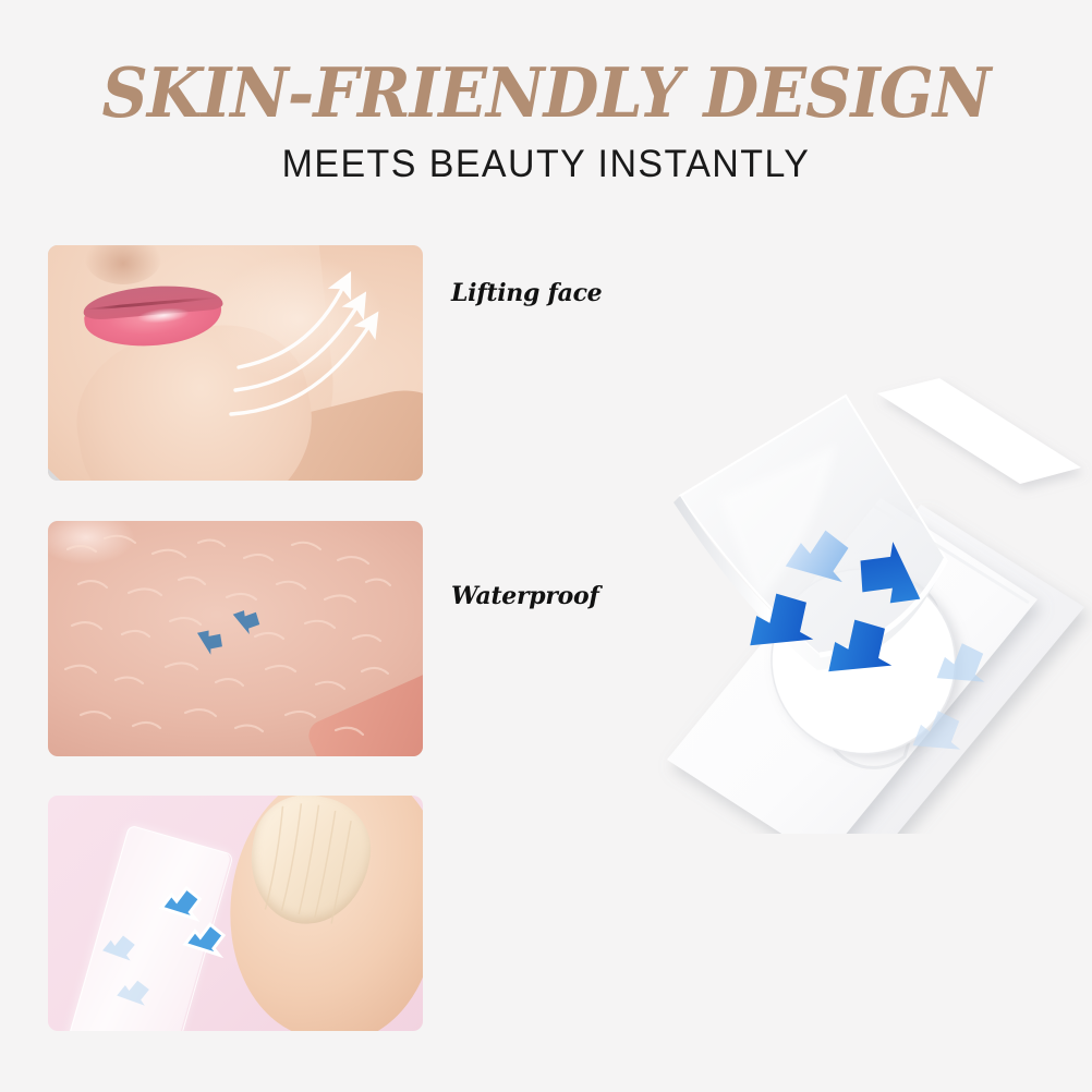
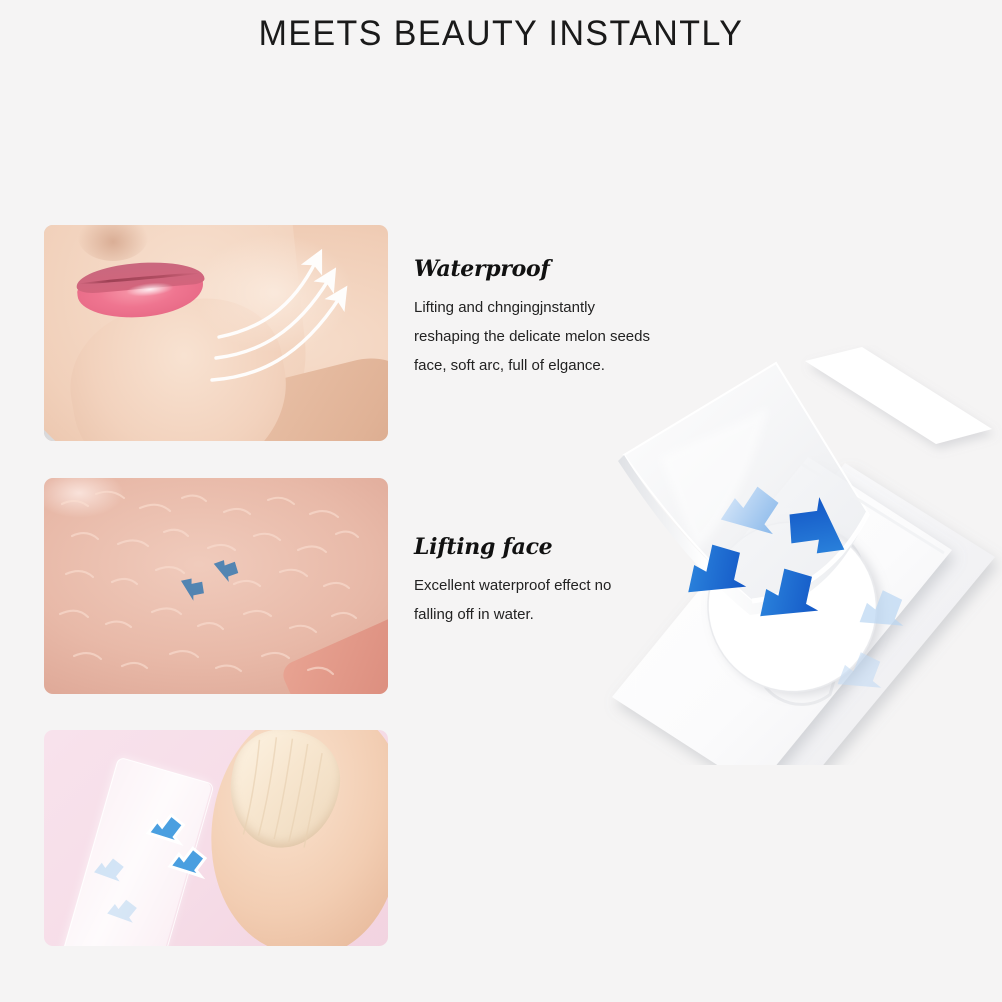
- SKIN-FRIENDLY DESIGN
  MEETS BEAUTY INSTANTLY
- Lifting face
+ Waterproof
+ Lifting and chngingjnstantly reshaping the delicate melon seeds face, soft arc, full of elgance.
- Waterproof
+ Lifting face
+ Excellent waterproof effect no falling off in water.
